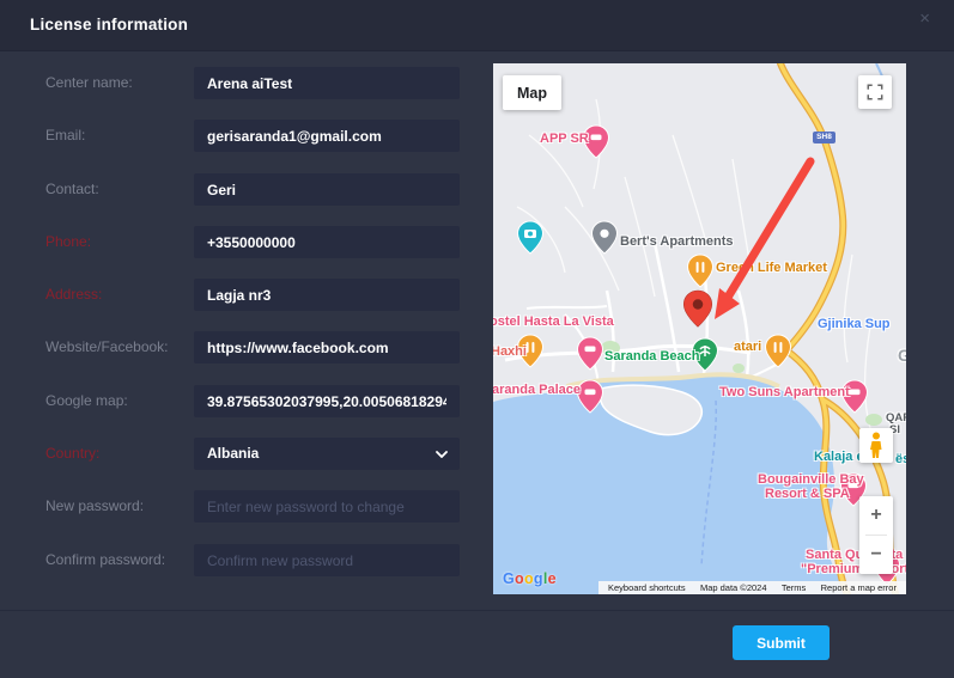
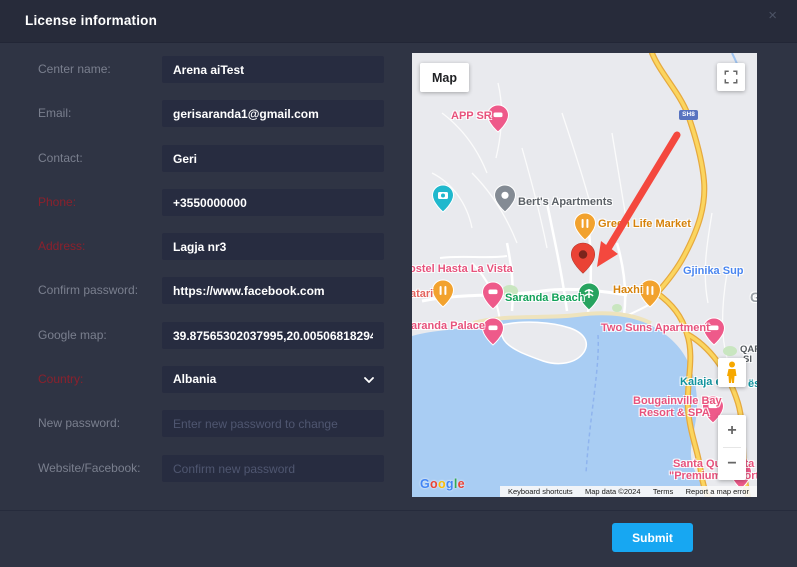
  License information
  ×
  Center name:
  Arena aiTest
  Email:
  gerisaranda1@gmail.com
  Contact:
  Geri
  Phone:
  +3550000000
  Address:
  Lagja nr3
- Website/Facebook:
+ Confirm password:
  https://www.facebook.com
  Google map:
  39.87565302037995,20.0050681829
  Country:
  Albania
  New password:
  Enter new password to change
- Confirm password:
+ Website/Facebook:
  Confirm new password
  APP SR
  Bert's Apartments
  Gre Life Market
  ostel Hasta La Vista
- Haxhi
+ atari
  Saranda Beach
- atari
+ Haxhi
  Gjinika Sup
  G
  aranda Palace
  Two Suns Apartment
  SI
  Kalaja
  Bougainville Bay
  Resort & SPA
  Map
  +
  −
  Google
  Keyboard shortcuts
  Map data ©2024
  Terms
  Report a map error
  Submit
